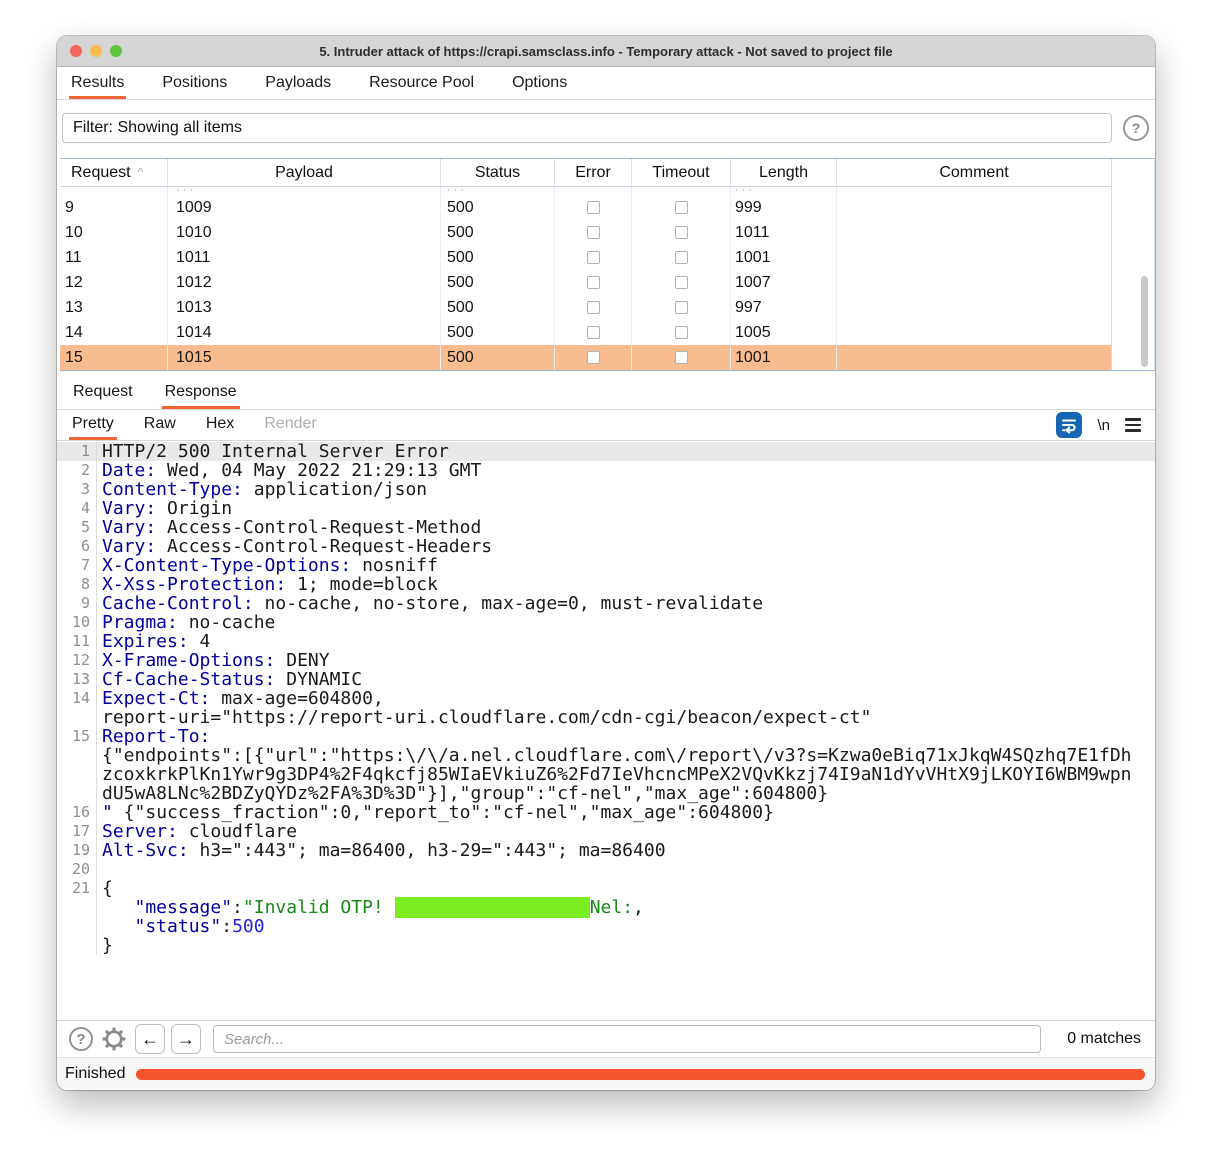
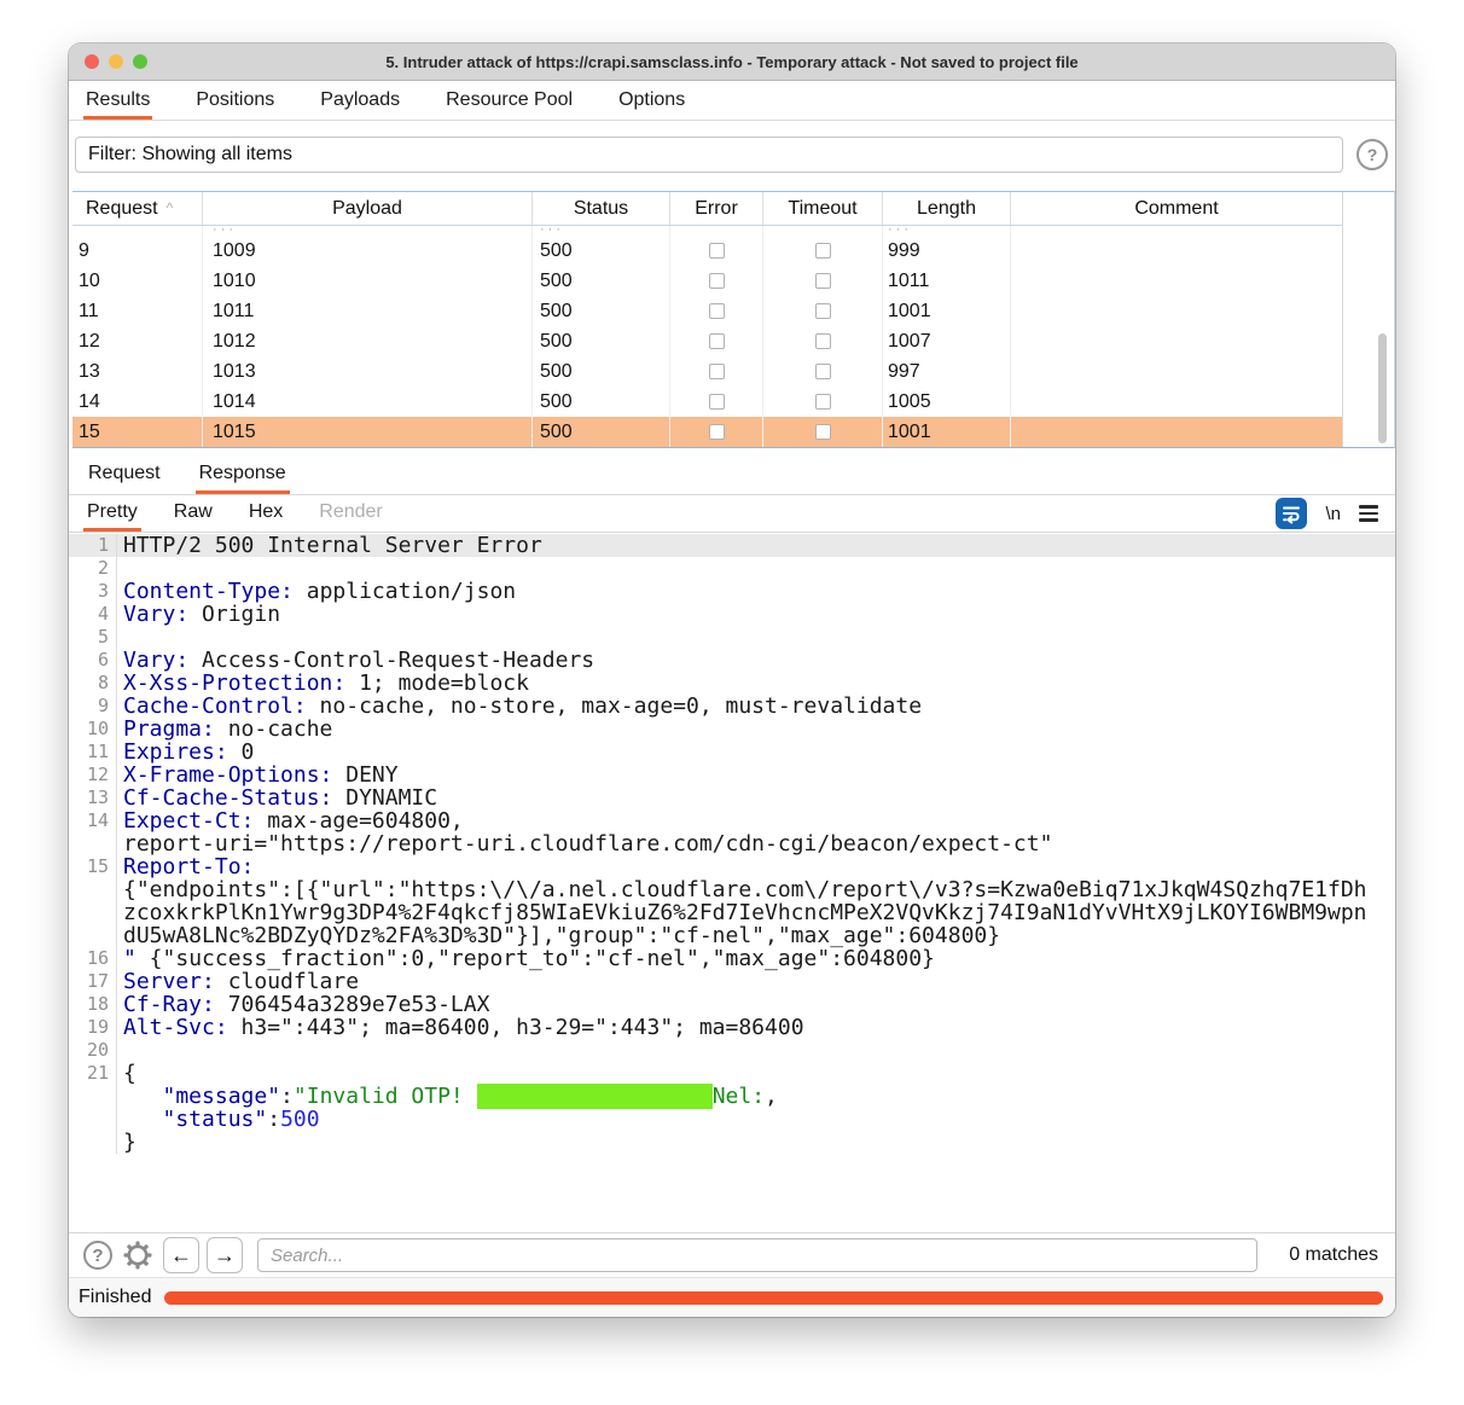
  5. Intruder attack of https://crapi.samsclass.info - Temporary attack - Not saved to project file
  Results
  Positions
  Payloads
  Resource Pool
  Options
  Filter: Showing all items
  ?
  Request
  ^
  Payload
  Status
  Error
  Timeout
  Length
  Comment
  ···
  ···
  ···
  9
  1009
  500
  999
  10
  1010
  500
  1011
  11
  1011
  500
  1001
  12
  1012
  500
  1007
  13
  1013
  500
  997
  14
  1014
  500
  1005
  15
  1015
  500
  1001
  Request
  Response
  Pretty
  Raw
  Hex
  Render
  \n
  1
  HTTP/2 500 Internal Server Error
  2
- Date: Wed, 04 May 2022 21:29:13 GMT
  3
  Content-Type: application/json
  4
  Vary: Origin
  5
- Vary: Access-Control-Request-Method
  6
  Vary: Access-Control-Request-Headers
- 7
- X-Content-Type-Options: nosniff
  8
  X-Xss-Protection: 1; mode=block
  9
  Cache-Control: no-cache, no-store, max-age=0, must-revalidate
  10
  Pragma: no-cache
  11
- Expires: 4
+ Expires: 0
  12
  X-Frame-Options: DENY
  13
  Cf-Cache-Status: DYNAMIC
  14
  Expect-Ct: max-age=604800,
  report-uri="https://report-uri.cloudflare.com/cdn-cgi/beacon/expect-ct"
  15
  Report-To:
  {"endpoints":[{"url":"https:\/\/a.nel.cloudflare.com\/report\/v3?s=Kzwa0eBiq71xJkqW4SQzhq7E1fDh
  zcoxkrkPlKn1Ywr9g3DP4%2F4qkcfj85WIaEVkiuZ6%2Fd7IeVhcncMPeX2VQvKkzj74I9aN1dYvVHtX9jLKOYI6WBM9wpn
  dU5wA8LNc%2BDZyQYDz%2FA%3D%3D"}],"group":"cf-nel","max_age":604800}
  16
  " {"success_fraction":0,"report_to":"cf-nel","max_age":604800}
  17
  Server: cloudflare
+ 18
+ Cf-Ray: 706454a3289e7e53-LAX
  19
  Alt-Svc: h3=":443"; ma=86400, h3-29=":443"; ma=86400
  20
  21
  {
  "message":"Invalid OTP! Nel:,
  "status":500
  }
  ?
  ←
  →
  Search...
  0 matches
  Finished
